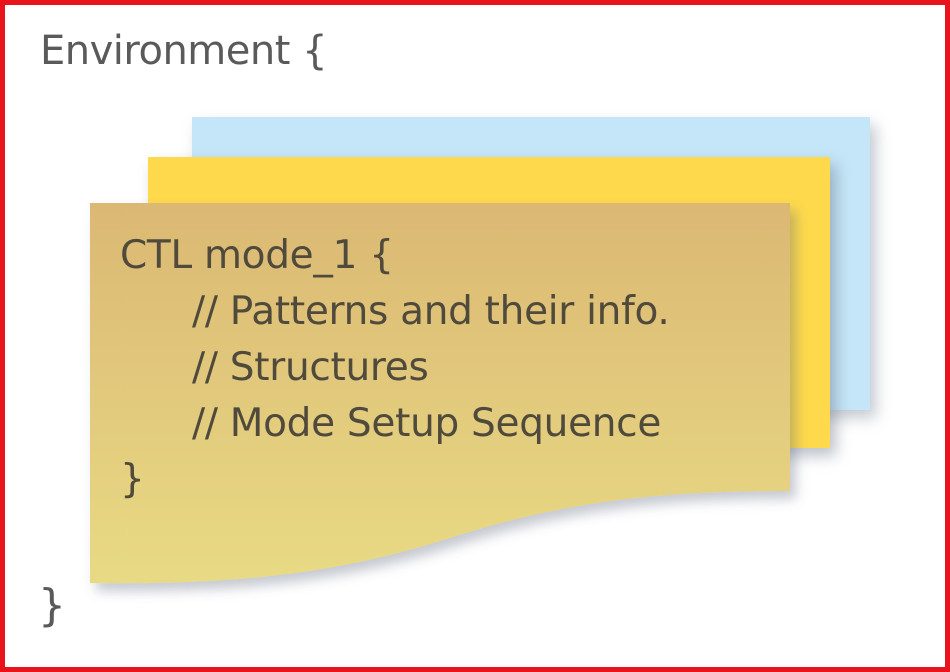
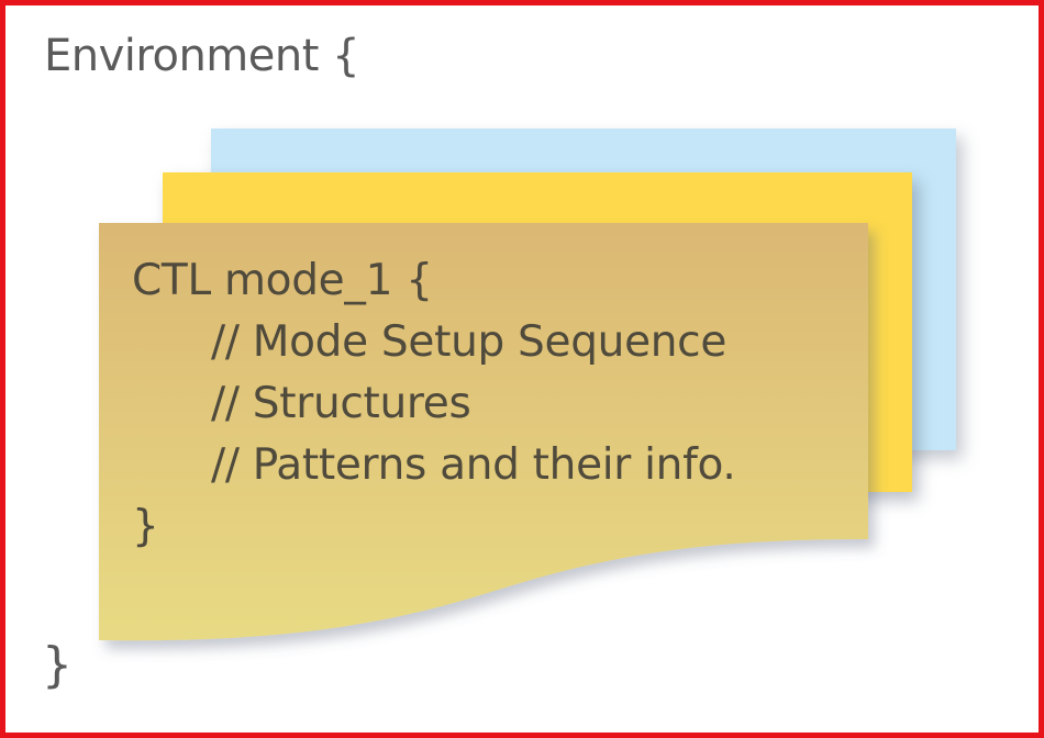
  Environment {
  CTL mode_1 {
- // Patterns and their info.
+ // Mode Setup Sequence
  // Structures
- // Mode Setup Sequence
+ // Patterns and their info.
  }
  }
